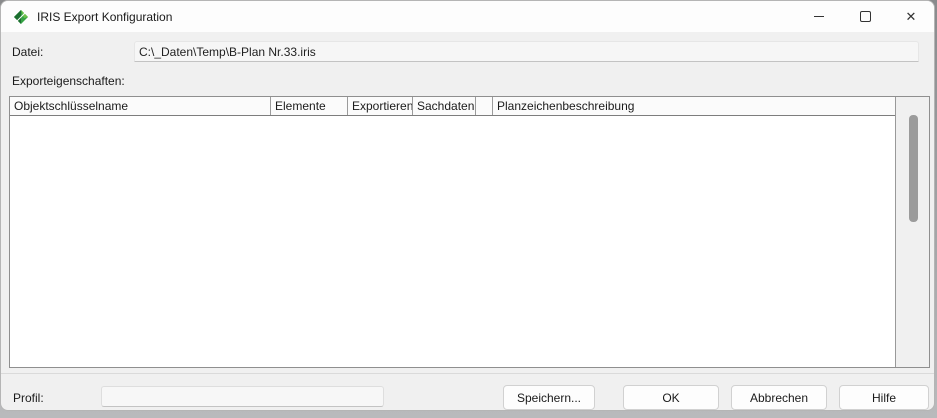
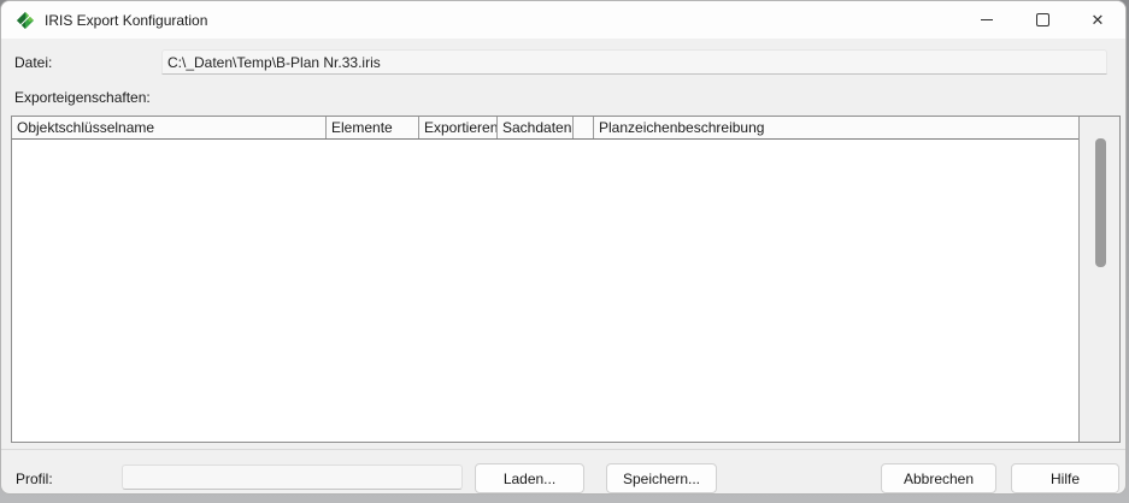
  IRIS Export Konfiguration
  ✕
  Datei:
  C:\_Daten\Temp\B-Plan Nr.33.iris
  Exporteigenschaften:
  Objektschlüsselname
  Elemente
  Exportieren
  Sachdaten
  Planzeichenbeschreibung
  Profil:
+ Laden...
  Speichern...
- OK
  Abbrechen
  Hilfe
